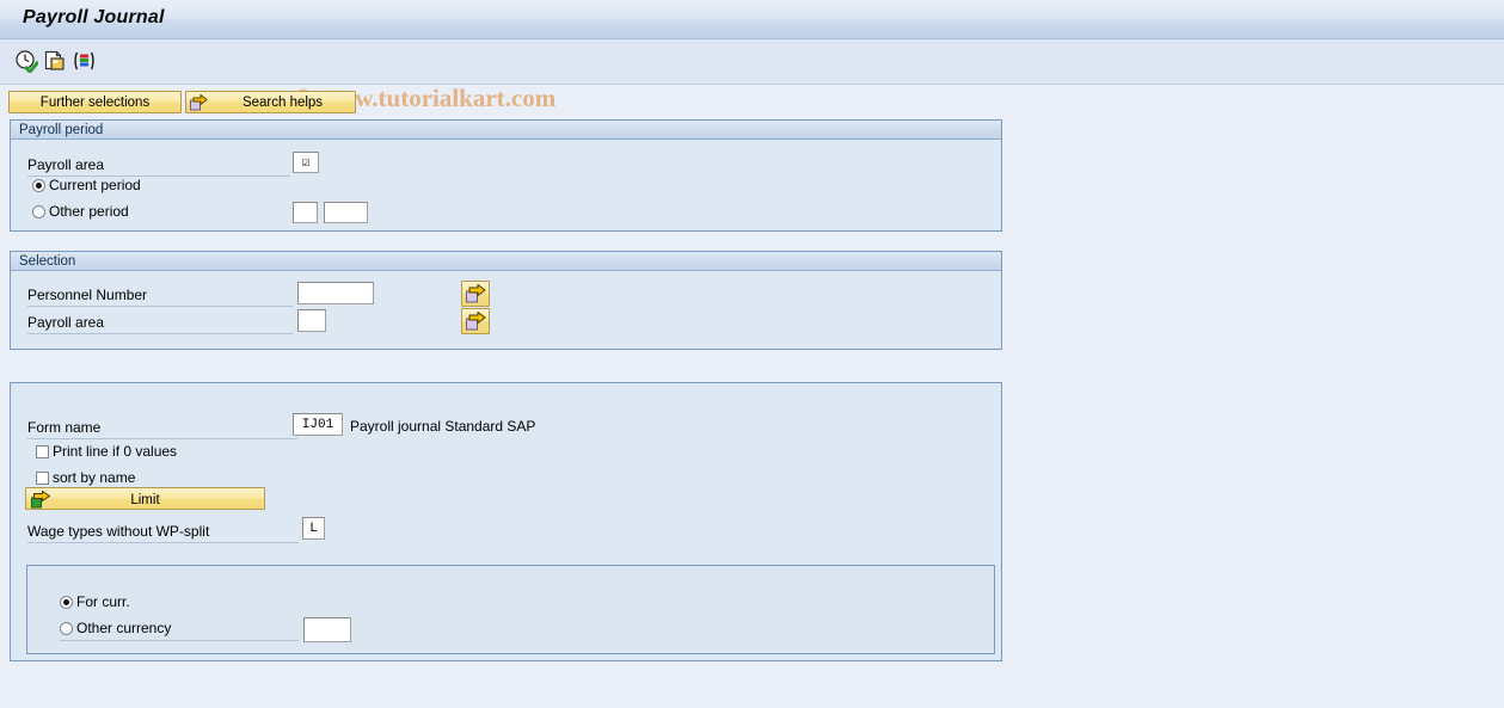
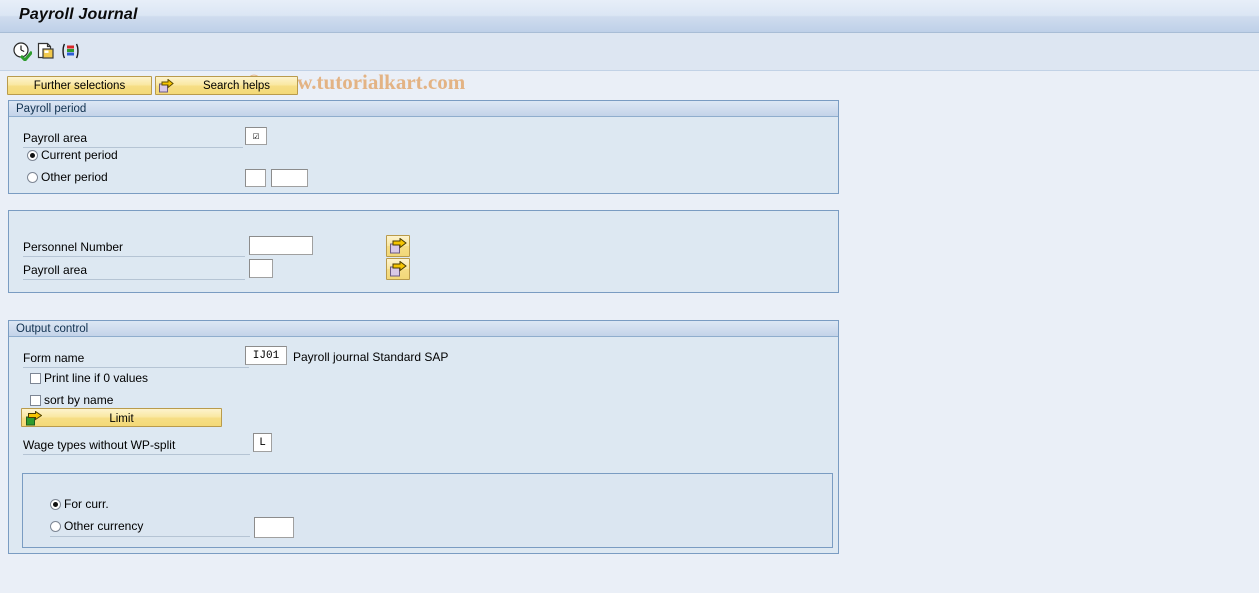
  Payroll Journal
  w.tutorialkart.com
  Further selections
  Search helps
  Payroll period
  Payroll area
  ☑
  Current period
  Other period
- Selection
  Personnel Number
  Payroll area
+ Output control
  Form name
  IJ01
  Payroll journal Standard SAP
  Print line if 0 values
  sort by name
  Wage types without WP-split
  L
  For curr.
  Other currency
  Limit
